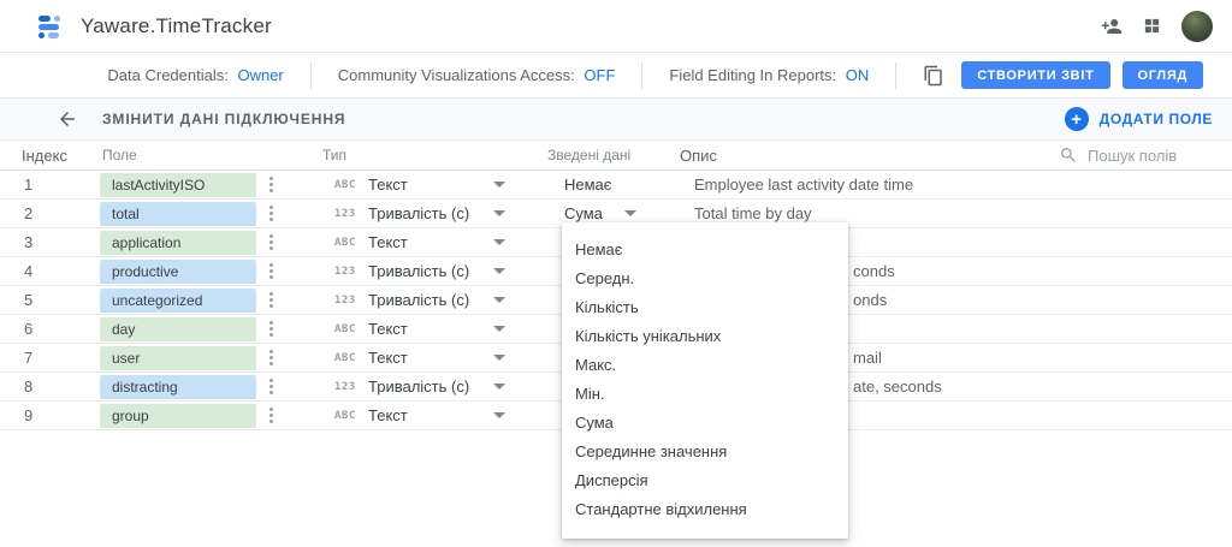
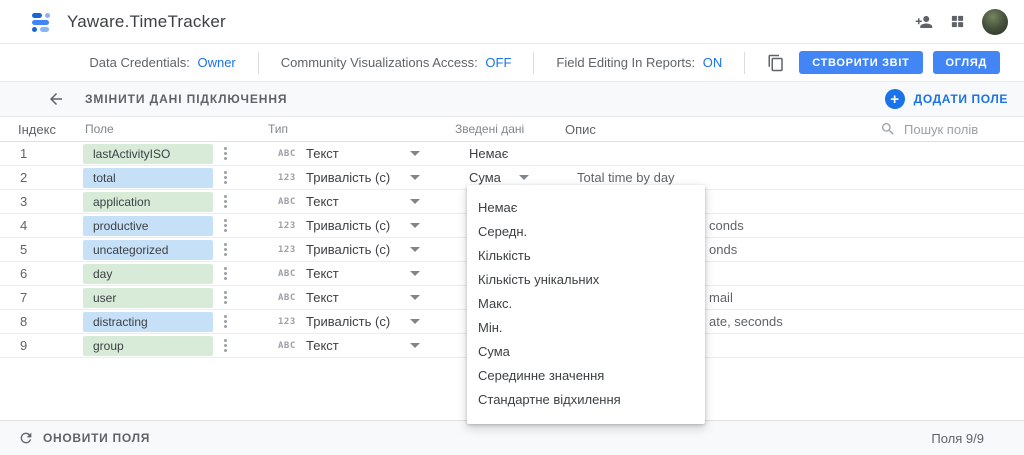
  Yaware.TimeTracker
  Data Credentials:
  Owner
  Community Visualizations Access:
  OFF
  Field Editing In Reports:
  ON
  СТВОРИТИ ЗВІТ
  ОГЛЯД
  ЗМІНИТИ ДАНІ ПІДКЛЮЧЕННЯ
  +
  ДОДАТИ ПОЛЕ
  Індекс
  Поле
  Тип
  Зведені дані
  Опис
  Пошук полів
  1
  lastActivityISO
  ABC
  Текст
  Немає
- Employee last activity date time
  2
  total
  123
  Тривалість (с)
  Сума
  Total time by day
  3
  application
  ABC
  Текст
  4
  productive
  123
  Тривалість (с)
  conds
  5
  uncategorized
  123
  Тривалість (с)
  onds
  6
  day
  ABC
  Текст
  7
  user
  ABC
  Текст
  mail
  8
  distracting
  123
  Тривалість (с)
  ate, seconds
  9
  group
  ABC
  Текст
  Немає
  Середн.
  Кількість
  Кількість унікальних
  Макс.
  Мін.
  Сума
  Серединне значення
- Дисперсія
  Стандартне відхилення
+ ОНОВИТИ ПОЛЯ
+ Поля 9/9
